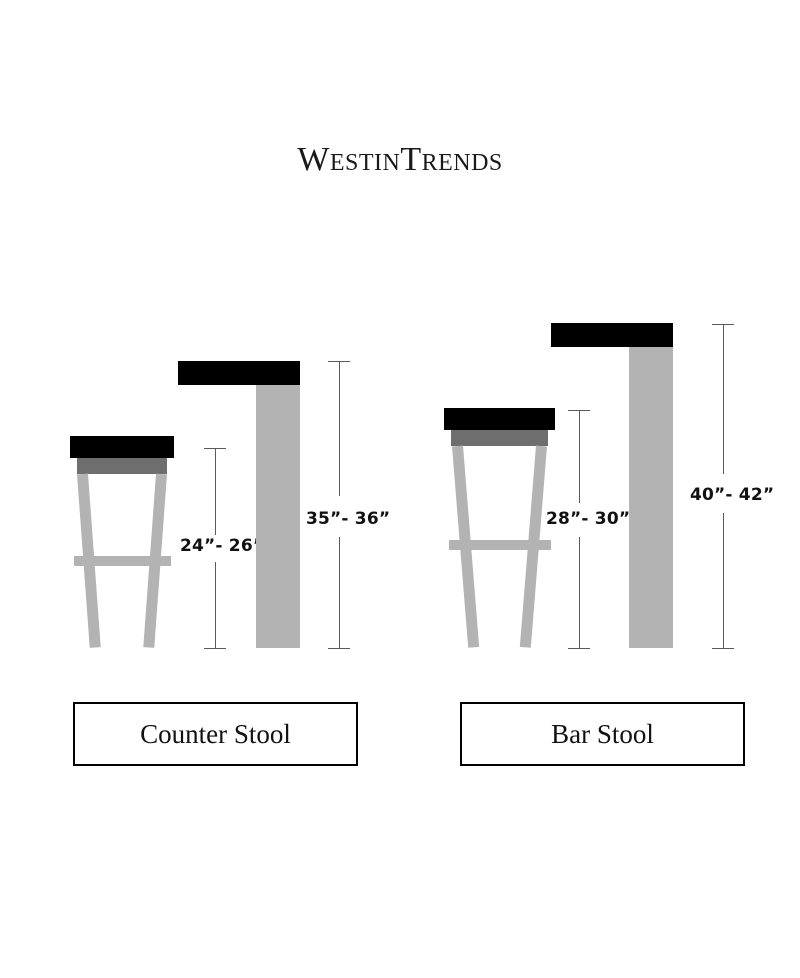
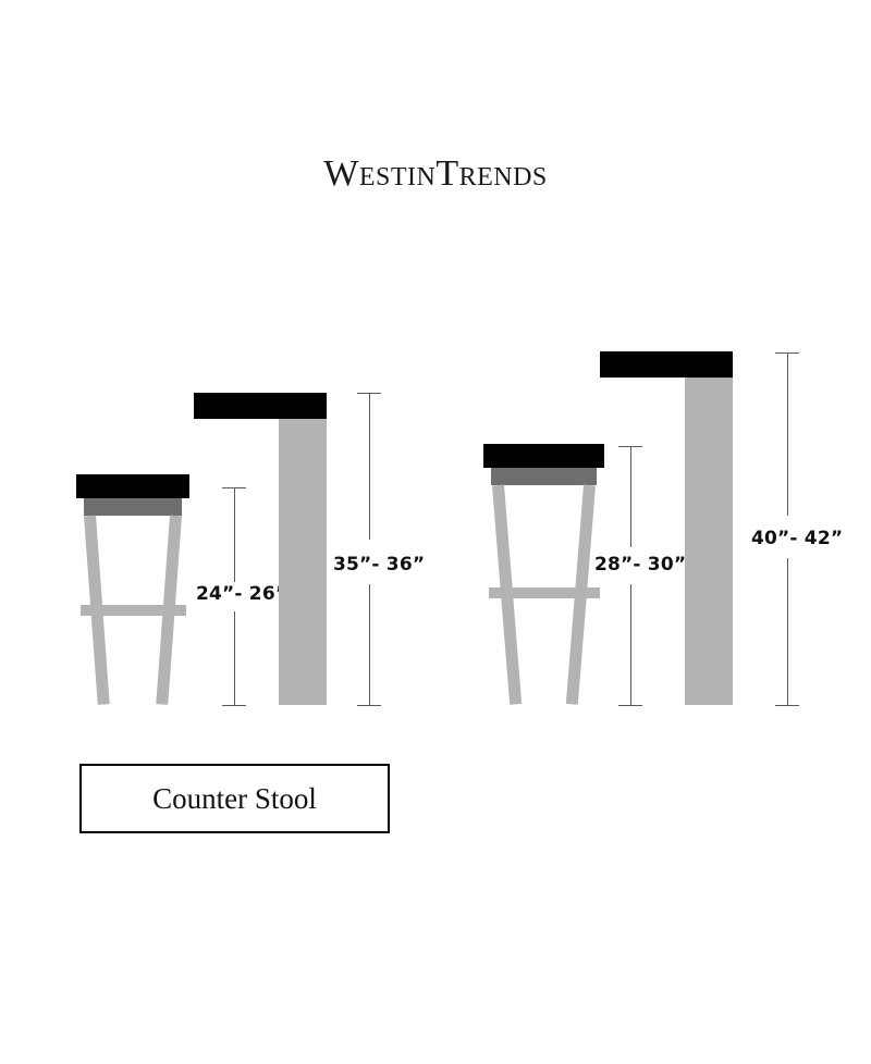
  WestinTrends
  24”- 26
  35”- 36”
  28”- 30”
  40”- 42”
  Counter Stool
- Bar Stool
